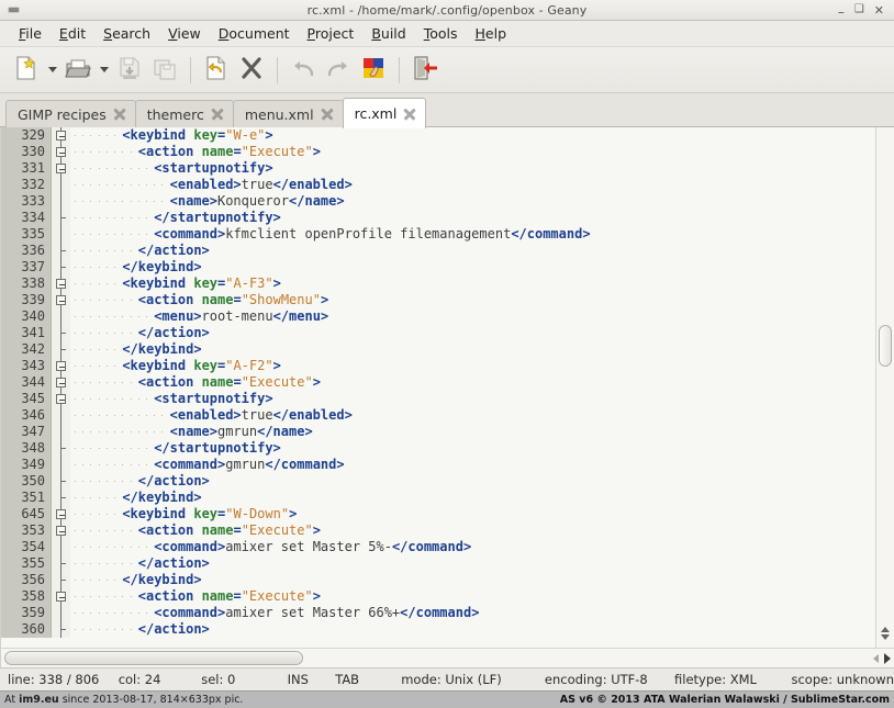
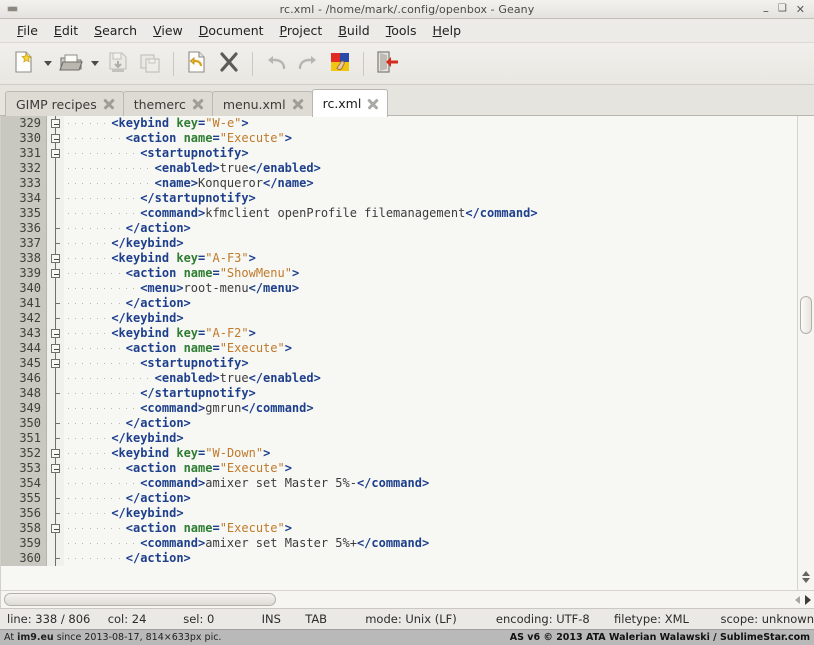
  rc.xml - /home/mark/.config/openbox - Geany
  –
  ❑
  ✕
  File
  Edit
  Search
  View
  Document
  Project
  Build
  Tools
  Help
  GIMP recipes
  themerc
  menu.xml
  rc.xml
  329
  <keybind key="W-e">
  330
  <action name="Execute">
  331
  <startupnotify>
  332
  <enabled>true</enabled>
  333
  <name>Konqueror</name>
  334
  </startupnotify>
  335
  <command>kfmclient openProfile filemanagement</command>
  336
  </action>
  337
  </keybind>
  338
  <keybind key="A-F3">
  339
  <action name="ShowMenu">
  340
  <menu>root-menu</menu>
  341
  </action>
  342
  </keybind>
  343
  <keybind key="A-F2">
  344
  <action name="Execute">
  345
  <startupnotify>
  346
  <enabled>true</enabled>
- 347
- <name>gmrun</name>
  348
  </startupnotify>
  349
  <command>gmrun</command>
  350
  </action>
  351
  </keybind>
- 645
+ 352
  <keybind key="W-Down">
  353
  <action name="Execute">
  354
  <command>amixer set Master 5%-</command>
  355
  </action>
  356
  </keybind>
  358
  <action name="Execute">
  359
- <command>amixer set Master 66%+</command>
+ <command>amixer set Master 5%+</command>
  360
  </action>
  line: 338 / 806
  col: 24
  sel: 0
  INS
  TAB
  mode: Unix (LF)
  encoding: UTF-8
  filetype: XML
  scope: unknown
  At im9.eu since 2013-08-17, 814×633px pic.
  AS v6 © 2013 ATA Walerian Walawski / SublimeStar.com
